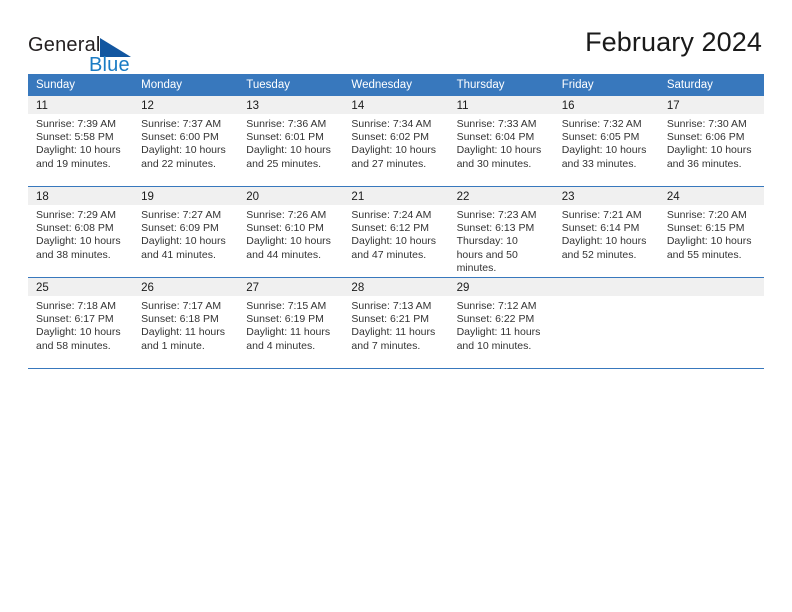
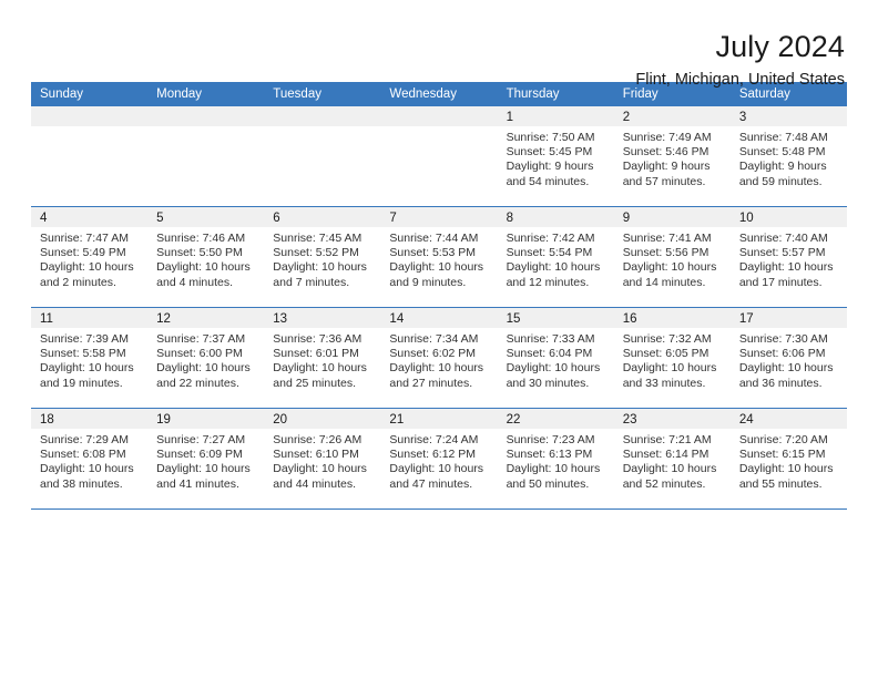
- General
- Blue
- February 2024
+ July 2024
+ Flint, Michigan, United States
  Sunday	Monday	Tuesday	Wednesday	Thursday	Friday	Saturday
+ 				1Sunrise: 7:50 AMSunset: 5:45 PMDaylight: 9 hours and 54 minutes.	2Sunrise: 7:49 AMSunset: 5:46 PMDaylight: 9 hours and 57 minutes.	3Sunrise: 7:48 AMSunset: 5:48 PMDaylight: 9 hours and 59 minutes.
+ 4Sunrise: 7:47 AMSunset: 5:49 PMDaylight: 10 hours and 2 minutes.	5Sunrise: 7:46 AMSunset: 5:50 PMDaylight: 10 hours and 4 minutes.	6Sunrise: 7:45 AMSunset: 5:52 PMDaylight: 10 hours and 7 minutes.	7Sunrise: 7:44 AMSunset: 5:53 PMDaylight: 10 hours and 9 minutes.	8Sunrise: 7:42 AMSunset: 5:54 PMDaylight: 10 hours and 12 minutes.	9Sunrise: 7:41 AMSunset: 5:56 PMDaylight: 10 hours and 14 minutes.	10Sunrise: 7:40 AMSunset: 5:57 PMDaylight: 10 hours and 17 minutes.
- 11Sunrise: 7:39 AMSunset: 5:58 PMDaylight: 10 hours and 19 minutes.	12Sunrise: 7:37 AMSunset: 6:00 PMDaylight: 10 hours and 22 minutes.	13Sunrise: 7:36 AMSunset: 6:01 PMDaylight: 10 hours and 25 minutes.	14Sunrise: 7:34 AMSunset: 6:02 PMDaylight: 10 hours and 27 minutes.	11Sunrise: 7:33 AMSunset: 6:04 PMDaylight: 10 hours and 30 minutes.	16Sunrise: 7:32 AMSunset: 6:05 PMDaylight: 10 hours and 33 minutes.	17Sunrise: 7:30 AMSunset: 6:06 PMDaylight: 10 hours and 36 minutes.
+ 11Sunrise: 7:39 AMSunset: 5:58 PMDaylight: 10 hours and 19 minutes.	12Sunrise: 7:37 AMSunset: 6:00 PMDaylight: 10 hours and 22 minutes.	13Sunrise: 7:36 AMSunset: 6:01 PMDaylight: 10 hours and 25 minutes.	14Sunrise: 7:34 AMSunset: 6:02 PMDaylight: 10 hours and 27 minutes.	15Sunrise: 7:33 AMSunset: 6:04 PMDaylight: 10 hours and 30 minutes.	16Sunrise: 7:32 AMSunset: 6:05 PMDaylight: 10 hours and 33 minutes.	17Sunrise: 7:30 AMSunset: 6:06 PMDaylight: 10 hours and 36 minutes.
- 18Sunrise: 7:29 AMSunset: 6:08 PMDaylight: 10 hours and 38 minutes.	19Sunrise: 7:27 AMSunset: 6:09 PMDaylight: 10 hours and 41 minutes.	20Sunrise: 7:26 AMSunset: 6:10 PMDaylight: 10 hours and 44 minutes.	21Sunrise: 7:24 AMSunset: 6:12 PMDaylight: 10 hours and 47 minutes.	22Sunrise: 7:23 AMSunset: 6:13 PMThursday: 10 hours and 50 minutes.	23Sunrise: 7:21 AMSunset: 6:14 PMDaylight: 10 hours and 52 minutes.	24Sunrise: 7:20 AMSunset: 6:15 PMDaylight: 10 hours and 55 minutes.
+ 18Sunrise: 7:29 AMSunset: 6:08 PMDaylight: 10 hours and 38 minutes.	19Sunrise: 7:27 AMSunset: 6:09 PMDaylight: 10 hours and 41 minutes.	20Sunrise: 7:26 AMSunset: 6:10 PMDaylight: 10 hours and 44 minutes.	21Sunrise: 7:24 AMSunset: 6:12 PMDaylight: 10 hours and 47 minutes.	22Sunrise: 7:23 AMSunset: 6:13 PMDaylight: 10 hours and 50 minutes.	23Sunrise: 7:21 AMSunset: 6:14 PMDaylight: 10 hours and 52 minutes.	24Sunrise: 7:20 AMSunset: 6:15 PMDaylight: 10 hours and 55 minutes.
- 25Sunrise: 7:18 AMSunset: 6:17 PMDaylight: 10 hours and 58 minutes.	26Sunrise: 7:17 AMSunset: 6:18 PMDaylight: 11 hours and 1 minute.	27Sunrise: 7:15 AMSunset: 6:19 PMDaylight: 11 hours and 4 minutes.	28Sunrise: 7:13 AMSunset: 6:21 PMDaylight: 11 hours and 7 minutes.	29Sunrise: 7:12 AMSunset: 6:22 PMDaylight: 11 hours and 10 minutes.
